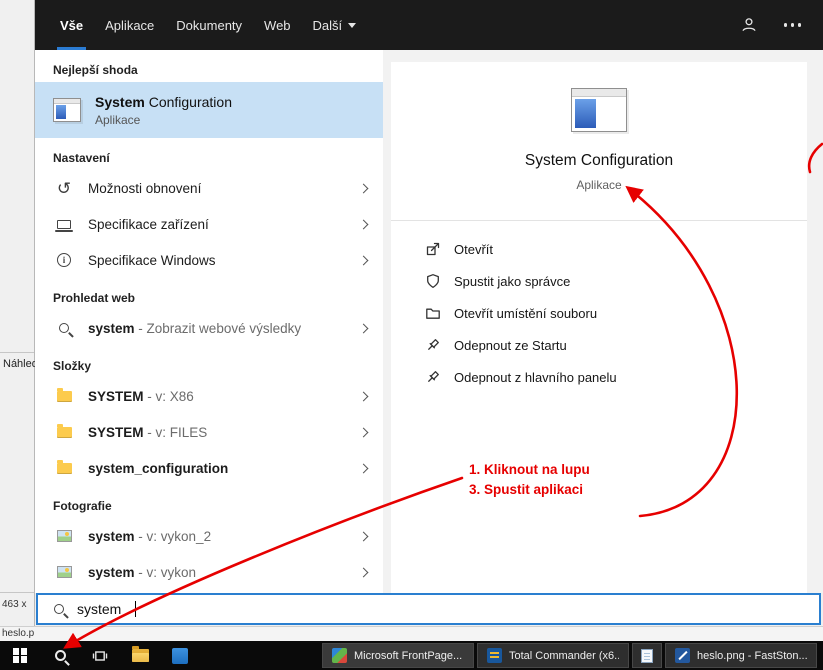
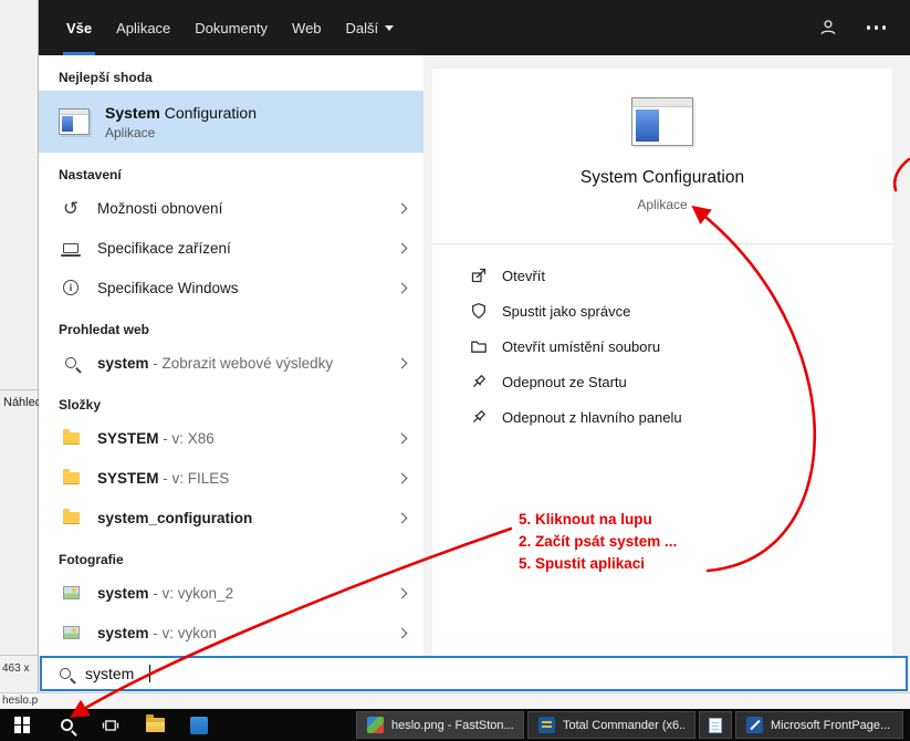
  Náhle
  463 x
  Vše
  Aplikace
  Dokumenty
  Web
  Další
  Nejlepší shoda
  System Configuration
  Aplikace
  Nastavení
  Možnosti obnovení
  Specifikace zařízení
  Specifikace Windows
  Prohledat web
  system - Zobrazit webové výsledky
  Složky
  SYSTEM - v: X86
  SYSTEM - v: FILES
  system_configuration
  Fotografie
  system - v: vykon_2
  system - v: vykon
  System Configuration
  Aplikace
  Otevřít
  Spustit jako správce
  Otevřít umístění souboru
  Odepnout ze Startu
  Odepnout z hlavního panelu
- 1. Kliknout na lupu
+ 5. Kliknout na lupu
+ 2. Začít psát system ...
- 3. Spustit aplikaci
+ 5. Spustit aplikaci
  system
  heslo.p
- Microsoft FrontPage...
+ heslo.png - FastSton...
  Total Commander (x6..
- heslo.png - FastSton...
+ Microsoft FrontPage...
